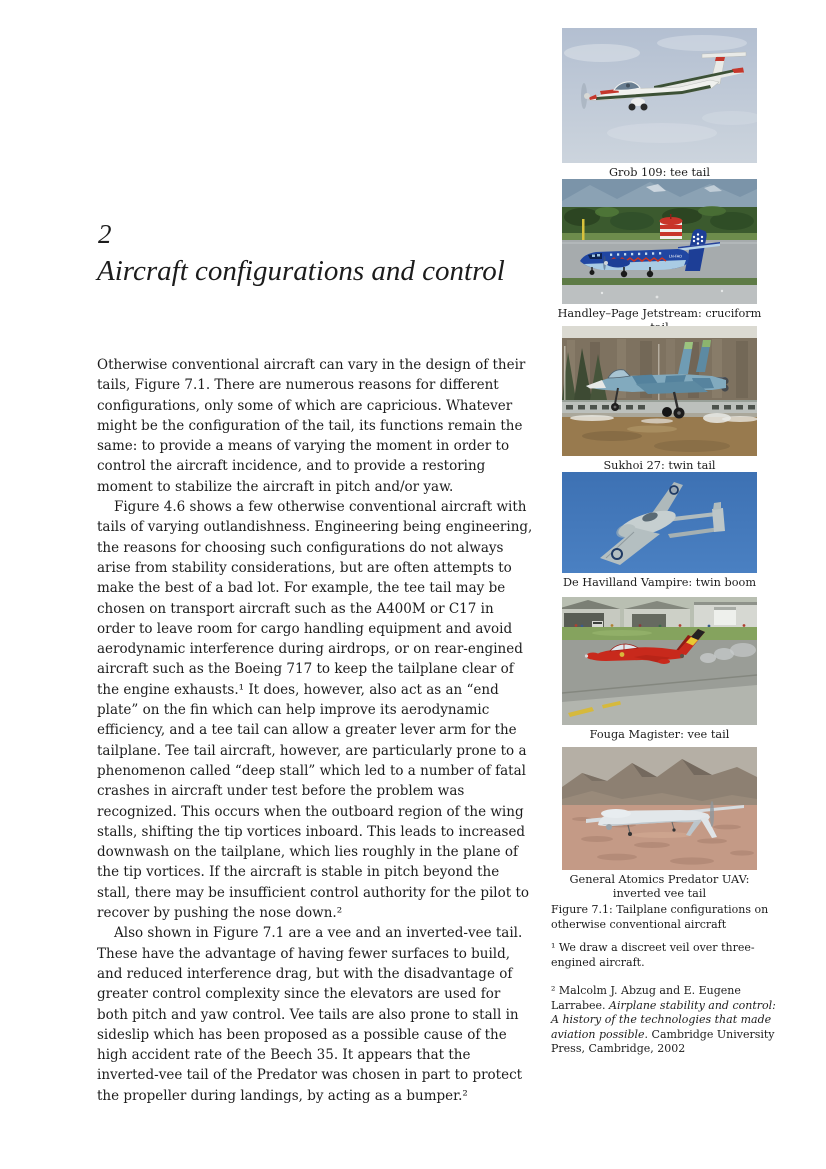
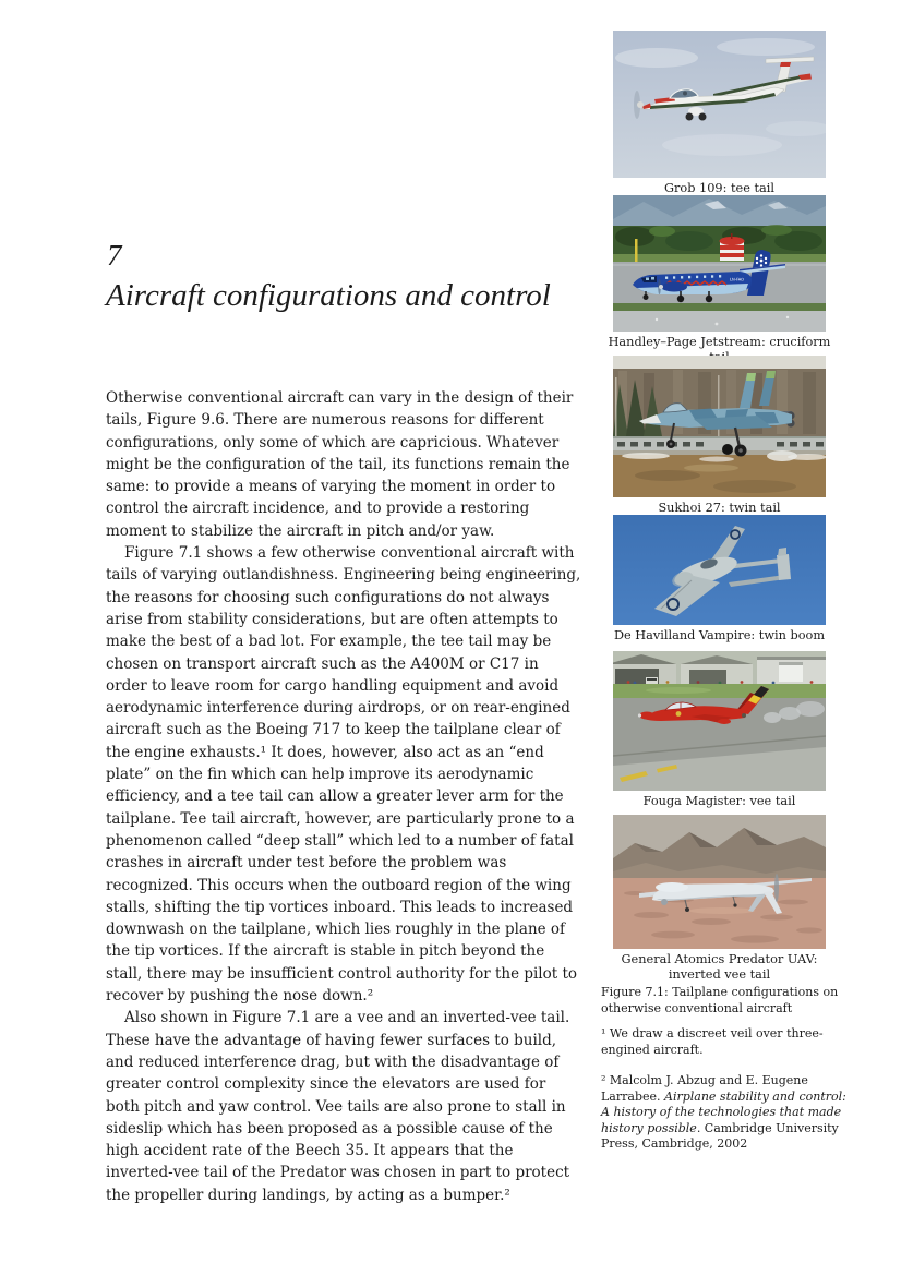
- 2
+ 7
  Aircraft configurations and control
- Otherwise conventional aircraft can vary in the design of their tails, Figure 7.1. There are numerous reasons for different configurations, only some of which are capricious. Whatever might be the configuration of the tail, its functions remain the same: to provide a means of varying the moment in order to control the aircraft incidence, and to provide a restoring moment to stabilize the aircraft in pitch and/or yaw.
+ Otherwise conventional aircraft can vary in the design of their tails, Figure 9.6. There are numerous reasons for different configurations, only some of which are capricious. Whatever might be the configuration of the tail, its functions remain the same: to provide a means of varying the moment in order to control the aircraft incidence, and to provide a restoring moment to stabilize the aircraft in pitch and/or yaw.
- Figure 4.6 shows a few otherwise conventional aircraft with tails of varying outlandishness. Engineering being engineering, the reasons for choosing such configurations do not always arise from stability considerations, but are often attempts to make the best of a bad lot. For example, the tee tail may be chosen on transport aircraft such as the A400M or C17 in order to leave room for cargo handling equipment and avoid aerodynamic interference during airdrops, or on rear-engined aircraft such as the Boeing 717 to keep the tailplane clear of the engine exhausts.¹ It does, however, also act as an “end plate” on the fin which can help improve its aerodynamic efficiency, and a tee tail can allow a greater lever arm for the tailplane. Tee tail aircraft, however, are particularly prone to a phenomenon called “deep stall” which led to a number of fatal crashes in aircraft under test before the problem was recognized. This occurs when the outboard region of the wing stalls, shifting the tip vortices inboard. This leads to increased downwash on the tailplane, which lies roughly in the plane of the tip vortices. If the aircraft is stable in pitch beyond the stall, there may be insufficient control authority for the pilot to recover by pushing the nose down.²
+ Figure 7.1 shows a few otherwise conventional aircraft with tails of varying outlandishness. Engineering being engineering, the reasons for choosing such configurations do not always arise from stability considerations, but are often attempts to make the best of a bad lot. For example, the tee tail may be chosen on transport aircraft such as the A400M or C17 in order to leave room for cargo handling equipment and avoid aerodynamic interference during airdrops, or on rear-engined aircraft such as the Boeing 717 to keep the tailplane clear of the engine exhausts.¹ It does, however, also act as an “end plate” on the fin which can help improve its aerodynamic efficiency, and a tee tail can allow a greater lever arm for the tailplane. Tee tail aircraft, however, are particularly prone to a phenomenon called “deep stall” which led to a number of fatal crashes in aircraft under test before the problem was recognized. This occurs when the outboard region of the wing stalls, shifting the tip vortices inboard. This leads to increased downwash on the tailplane, which lies roughly in the plane of the tip vortices. If the aircraft is stable in pitch beyond the stall, there may be insufficient control authority for the pilot to recover by pushing the nose down.²
  Also shown in Figure 7.1 are a vee and an inverted-vee tail. These have the advantage of having fewer surfaces to build, and reduced interference drag, but with the disadvantage of greater control complexity since the elevators are used for both pitch and yaw control. Vee tails are also prone to stall in sideslip which has been proposed as a possible cause of the high accident rate of the Beech 35. It appears that the inverted-vee tail of the Predator was chosen in part to protect the propeller during landings, by acting as a bumper.²
  Grob 109: tee tail
  Handley–Page Jetstream: cruciform
  Sukhoi 27: twin tail
  De Havilland Vampire: twin boom
  Fouga Magister: vee tail
  General Atomics Predator UAV:
  inverted vee tail
  Figure 7.1: Tailplane configurations on otherwise conventional aircraft
  ¹ We draw a discreet veil over three-engined aircraft.
- ² Malcolm J. Abzug and E. Eugene Larrabee. Airplane stability and control: A history of the technologies that made aviation possible. Cambridge University Press, Cambridge, 2002
+ ² Malcolm J. Abzug and E. Eugene Larrabee. Airplane stability and control: A history of the technologies that made history possible. Cambridge University Press, Cambridge, 2002
